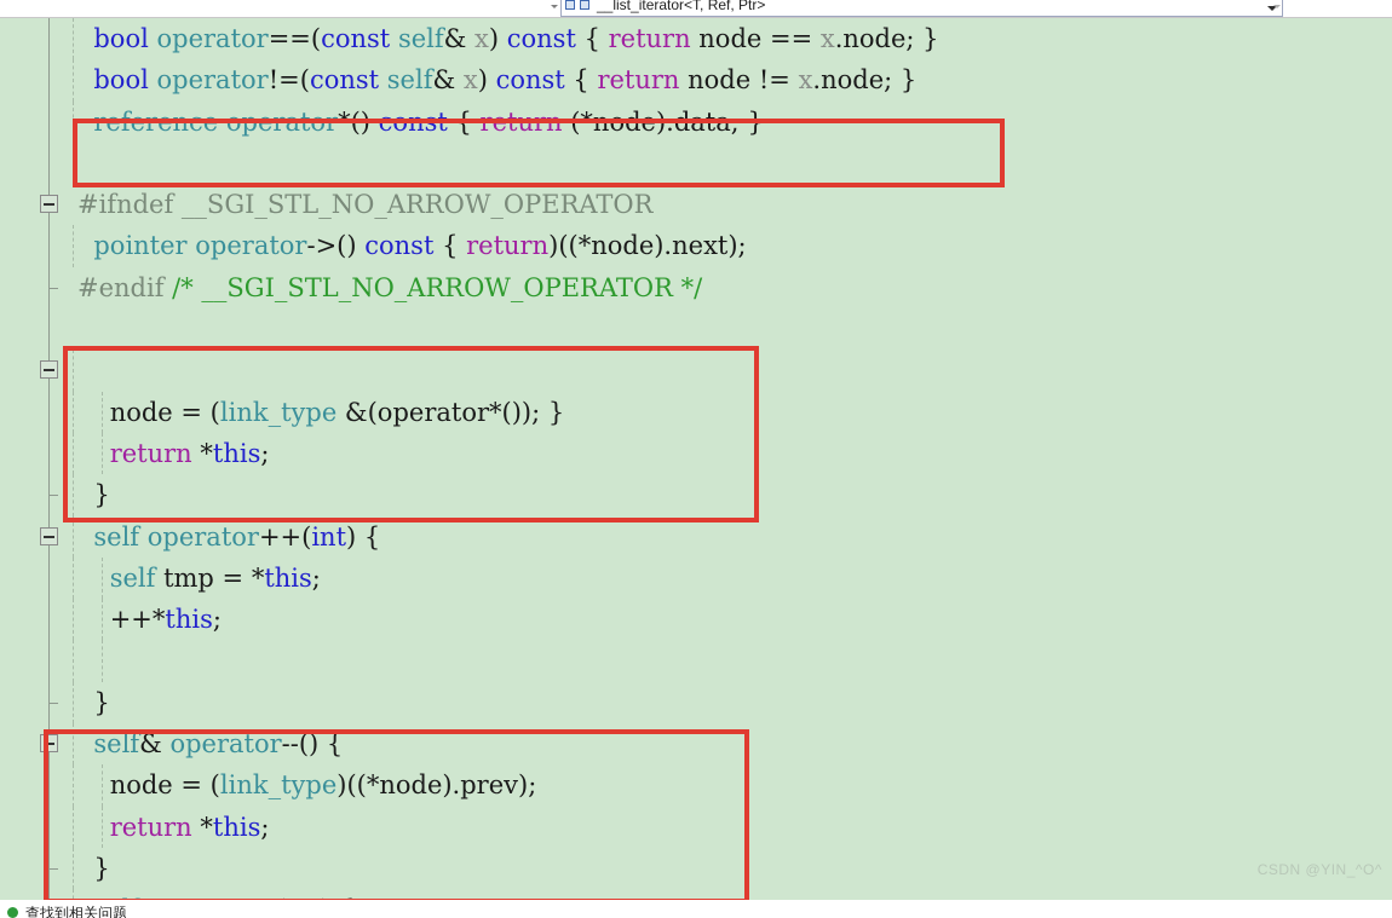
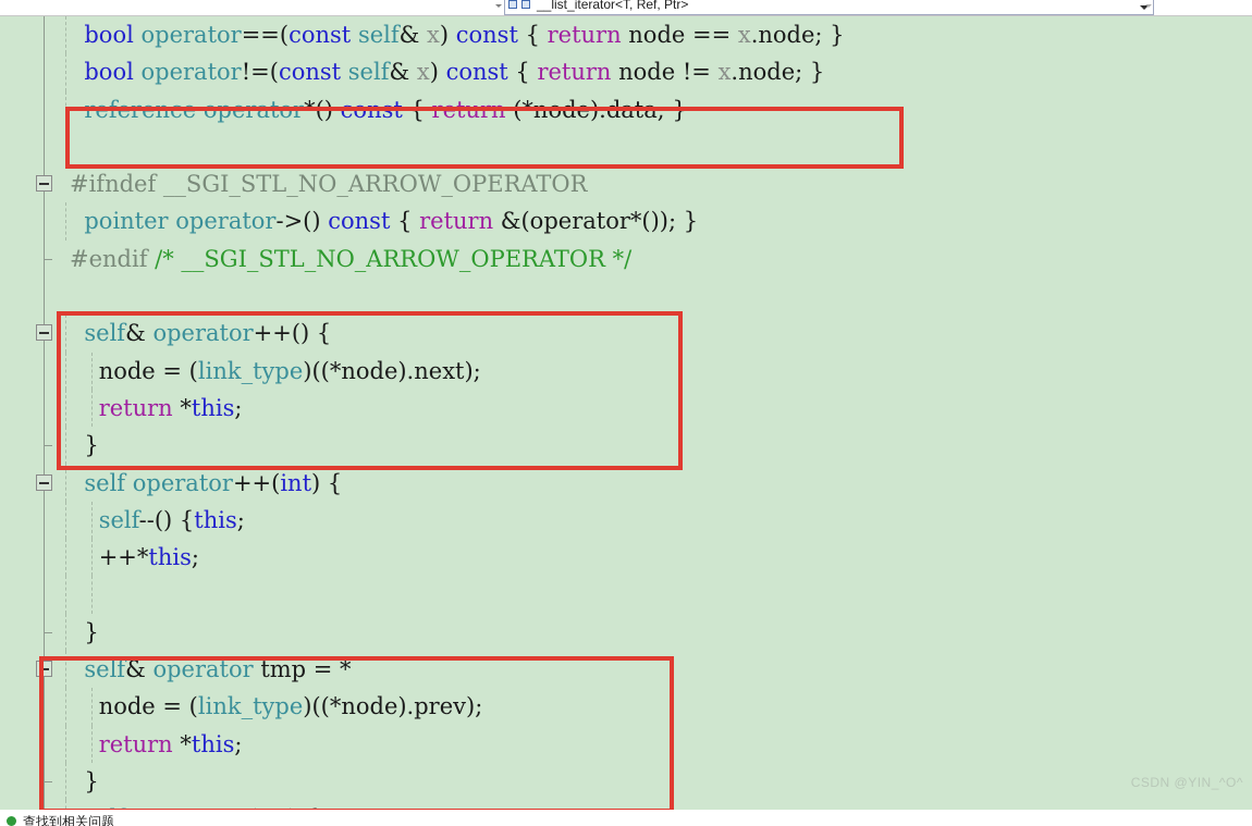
  __list_iterator<T, Ref, Ptr>
  bool operator==(const self& x) const { return node == x.node; }
  bool operator!=(const self& x) const { return node != x.node; }
  reference operator*() const { return (*node).data; }
  #ifndef __SGI_STL_NO_ARROW_OPERATOR
- pointer operator->() const { return)((*node).next);
+ pointer operator->() const { return &(operator*()); }
  #endif /* __SGI_STL_NO_ARROW_OPERATOR */
+ self& operator++() {
- node = (link_type &(operator*()); }
+ node = (link_type)((*node).next);
  return *this;
  }
  self operator++(int) {
- self tmp = *this;
+ self--() {this;
  ++*this;
  }
- self& operator--() {
+ self& operator tmp = *
  node = (link_type)((*node).prev);
  return *this;
  }
  CSDN @YIN_^O^
  查找到相关问题
